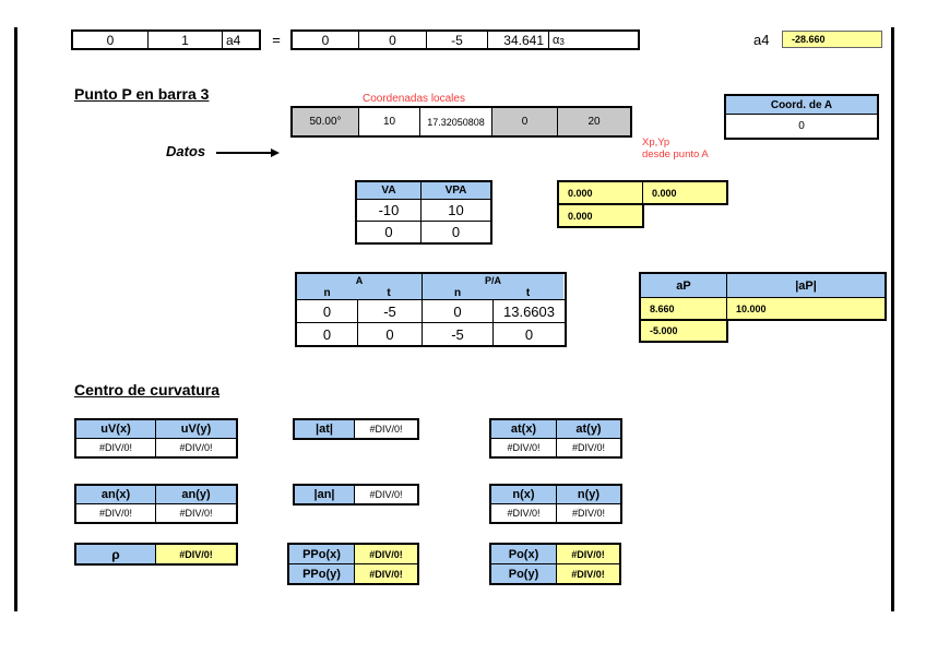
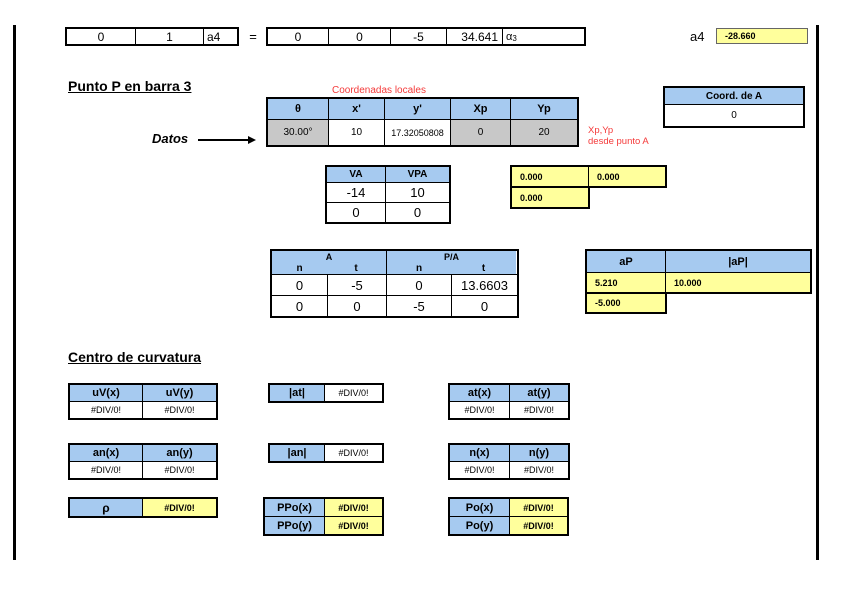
  0
  1
  a4
  =
  0
  0
  -5
  34.641
  α
  3
  a4
  -28.660
  Punto P en barra 3
  Coordenadas locales
  Datos
+ θ
+ x'
+ y'
+ Xp
+ Yp
- 50.00°
+ 30.00°
  10
  17.32050808
  0
  20
  Xp,Yp
  desde punto A
  Coord. de A
  0
  VA
  VPA
- -10
+ -14
  10
  0
  0
  0.000
  0.000
  0.000
  A
  n
  t
  P/A
  n
  t
  0
  -5
  0
  13.6603
  0
  0
  -5
  0
  aP
  |aP|
- 8.660
+ 5.210
  10.000
  -5.000
  Centro de curvatura
  uV(x)
  uV(y)
  #DIV/0!
  #DIV/0!
  |at|
  #DIV/0!
  at(x)
  at(y)
  #DIV/0!
  #DIV/0!
  an(x)
  an(y)
  #DIV/0!
  #DIV/0!
  |an|
  #DIV/0!
  n(x)
  n(y)
  #DIV/0!
  #DIV/0!
  ρ
  #DIV/0!
  PPo(x)
  #DIV/0!
  PPo(y)
  #DIV/0!
  Po(x)
  #DIV/0!
  Po(y)
  #DIV/0!
